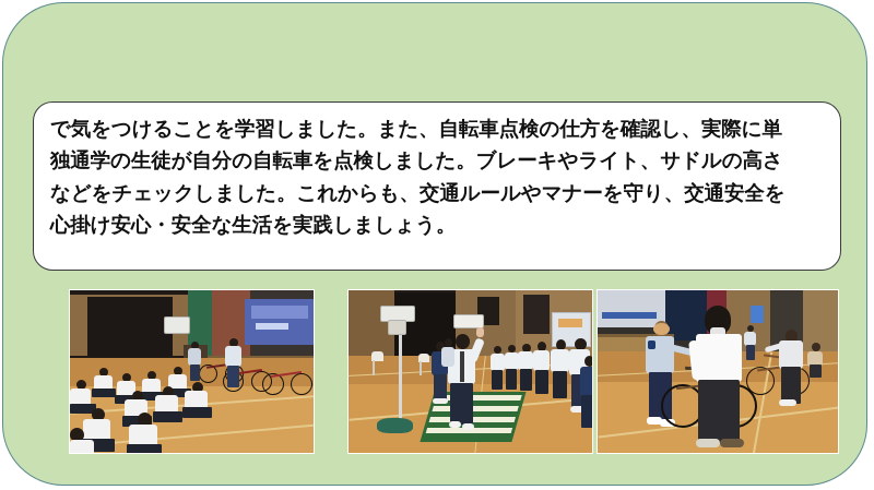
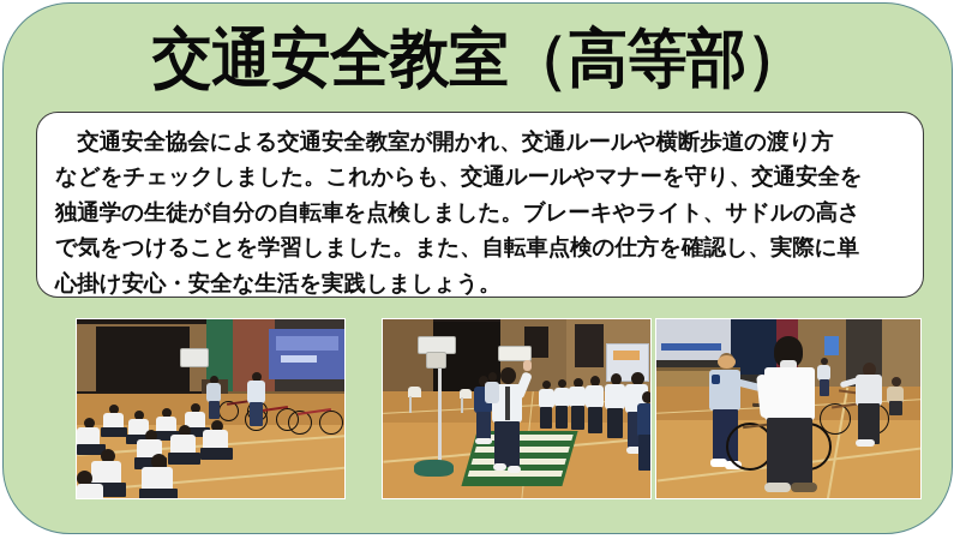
+ 交通安全教室（高等部）
+ 交通安全協会による交通安全教室が開かれ、交通ルールや横断歩道の渡り方
- で気をつけることを学習しました。また、自転車点検の仕方を確認し、実際に単
+ などをチェックしました。これからも、交通ルールやマナーを守り、交通安全を
  独通学の生徒が自分の自転車を点検しました。ブレーキやライト、サドルの高さ
- などをチェックしました。これからも、交通ルールやマナーを守り、交通安全を
+ で気をつけることを学習しました。また、自転車点検の仕方を確認し、実際に単
  心掛け安心・安全な生活を実践しましょう。
